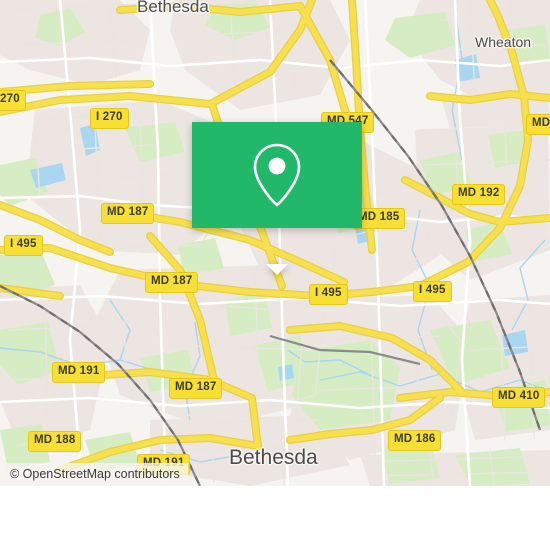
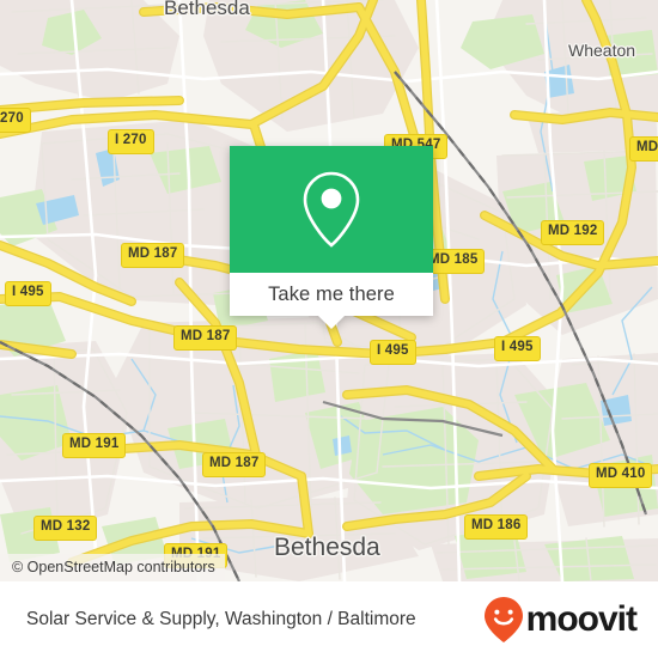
  Bethesda
  Wheaton
  Bethesda
  270
  I 270
  MD 547
  MD
  MD 187
  MD 185
  MD 192
  I 495
  MD 187
  I 495
  I 495
  MD 191
  MD 187
  MD 410
- MD 188
+ MD 132
  MD 186
  MD 191
+ Take me there
  © OpenStreetMap contributors
+ Solar Service & Supply, Washington / Baltimore
+ moovit
